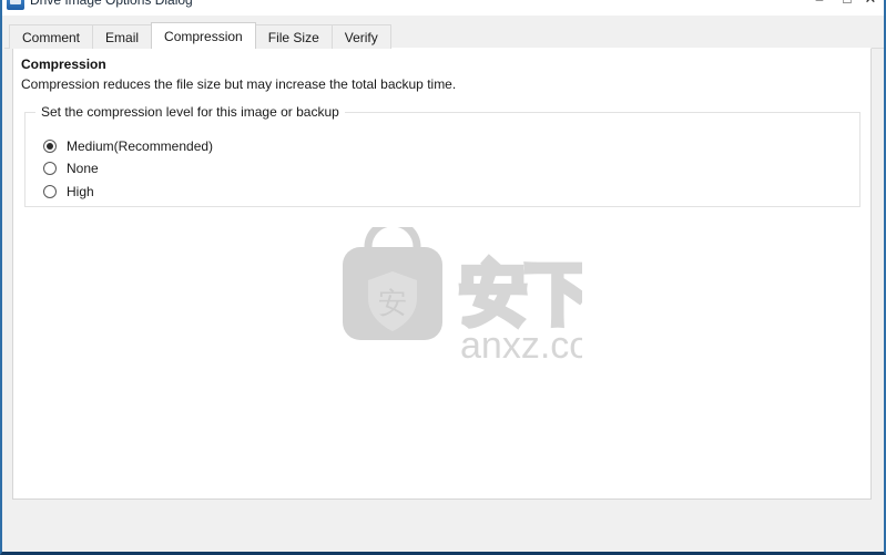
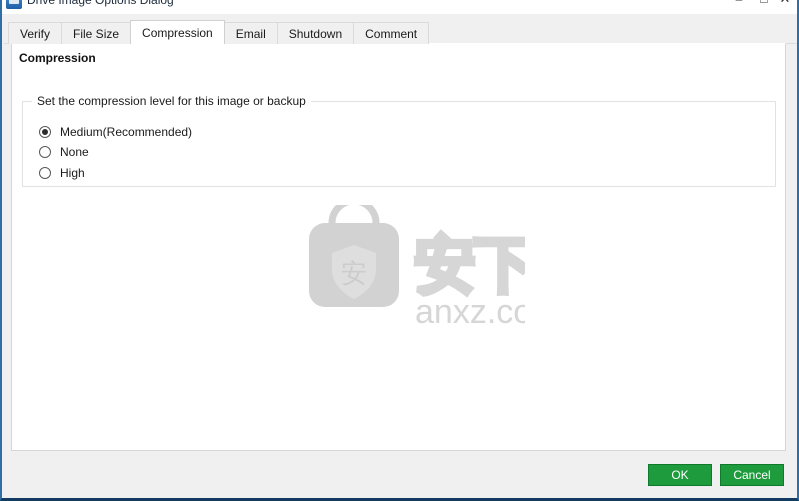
  Drive Image Options Dialog
- Comment
+ Verify
- Email
+ File Size
  Compression
- File Size
+ Email
+ Shutdown
- Verify
+ Comment
  Compression
- Compression reduces the file size but may increase the total backup time.
  Set the compression level for this image or backup
  Medium(Recommended)
  None
  High
  anxz.co
+ OK
+ Cancel
